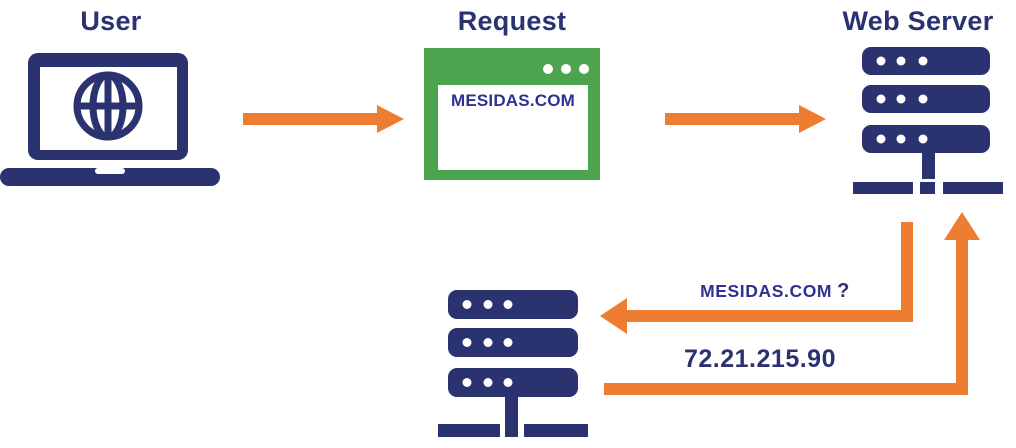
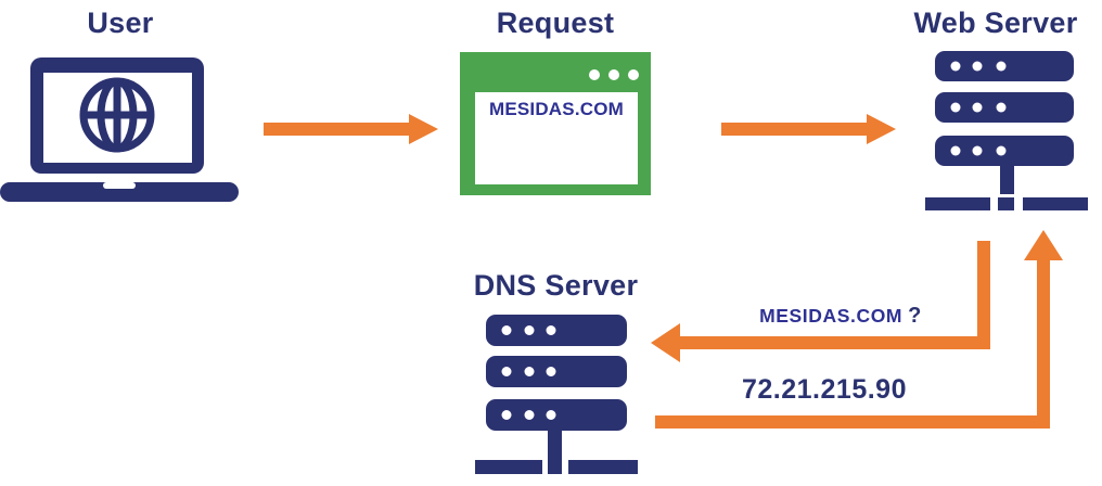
  User
  Request
  MESIDAS.COM
  Web Server
+ DNS Server
  MESIDAS.COM ?
  72.21.215.90
